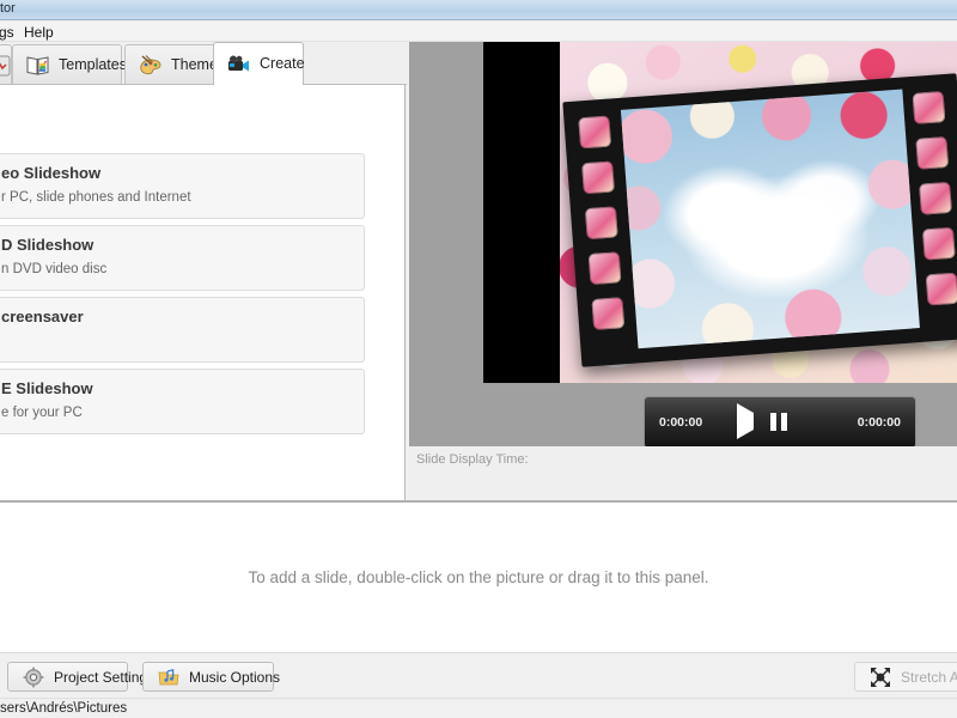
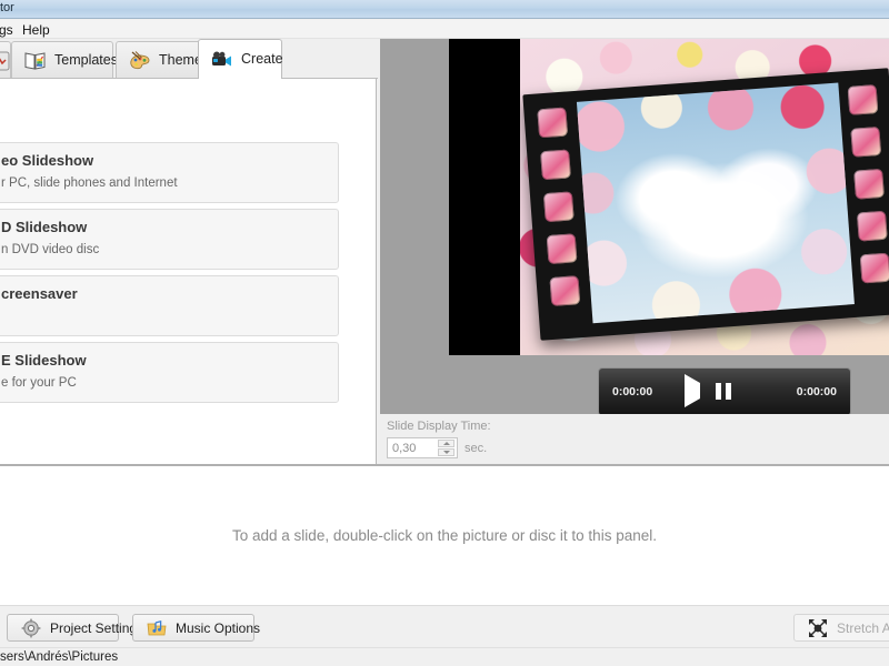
  tor
  gs
  Help
  Templates
  Create
  eo Slideshow
  r PC, slide phones and Internet
  D Slideshow
  n DVD video disc
  creensaver
  E Slideshow
  e for your PC
  0:00:00
  0:00:00
  Slide Display Time:
+ 0,30
+ sec.
- To add a slide, double-click on the picture or drag it to this panel.
+ To add a slide, double-click on the picture or disc it to this panel.
  Project Settin
  Music Options
  Stretch A
  sers\Andrés\Pictures
